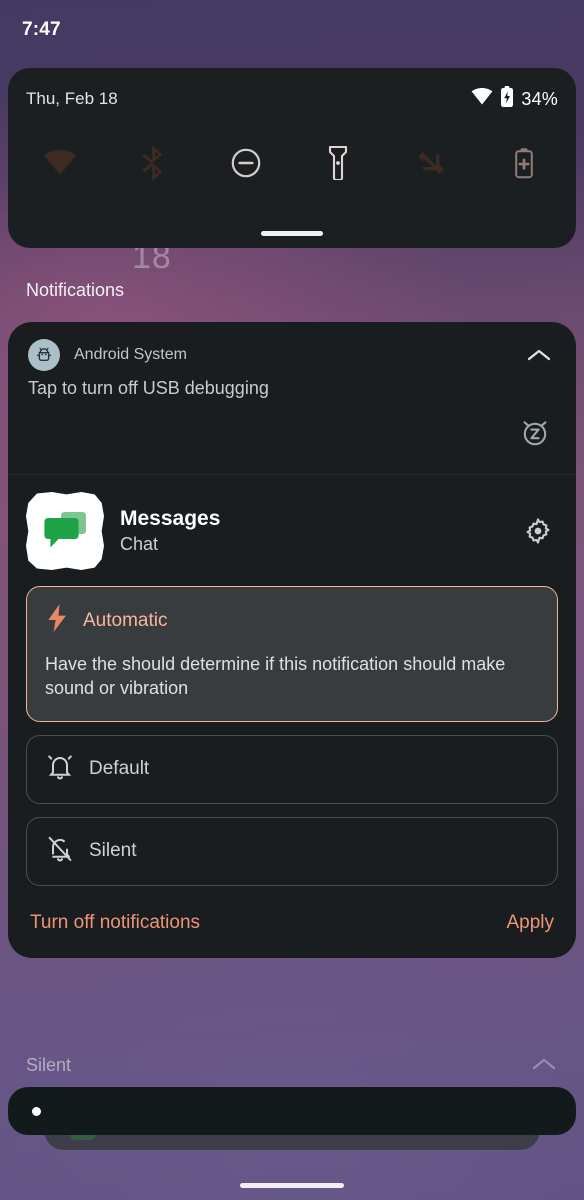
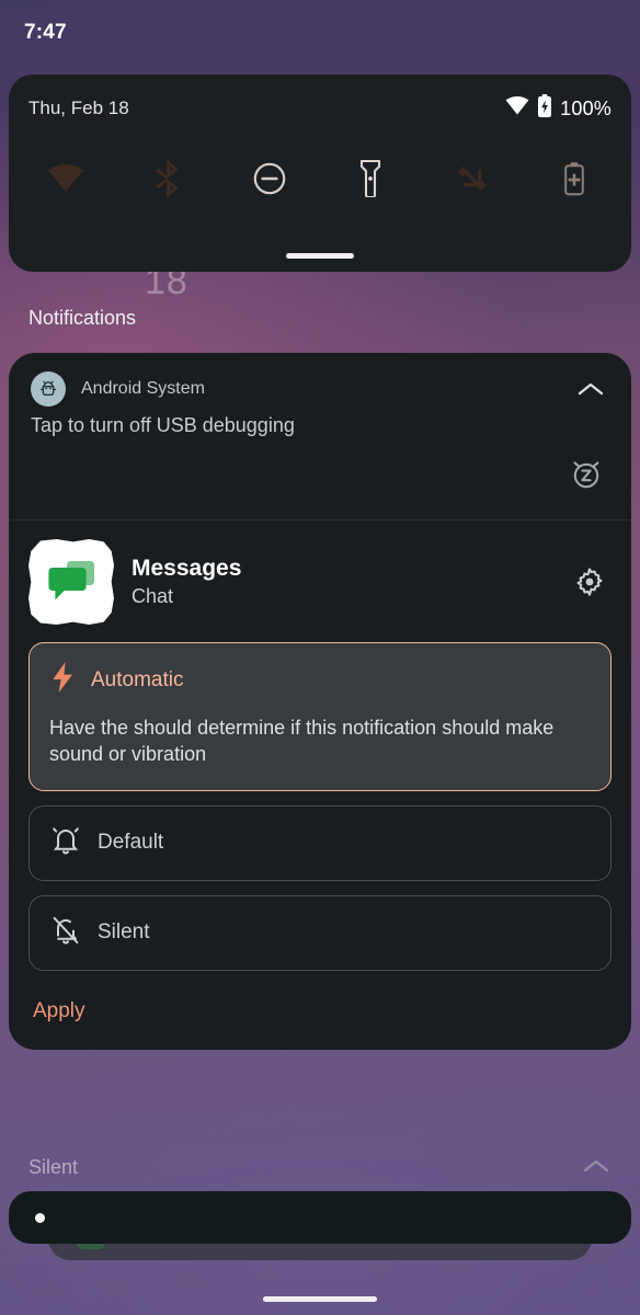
  18
  7:47
  Thu, Feb 18
- 34%
+ 100%
  Notifications
  Android System
  Tap to turn off USB debugging
  Messages
  Chat
  Automatic
  Have the should determine if this notification should make sound or vibration
  Default
  Silent
- Turn off notifications
  Apply
  Silent
